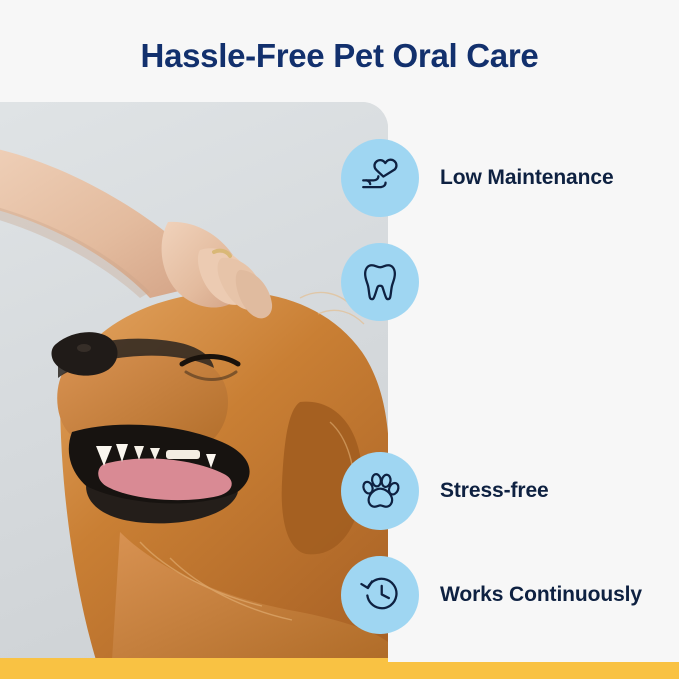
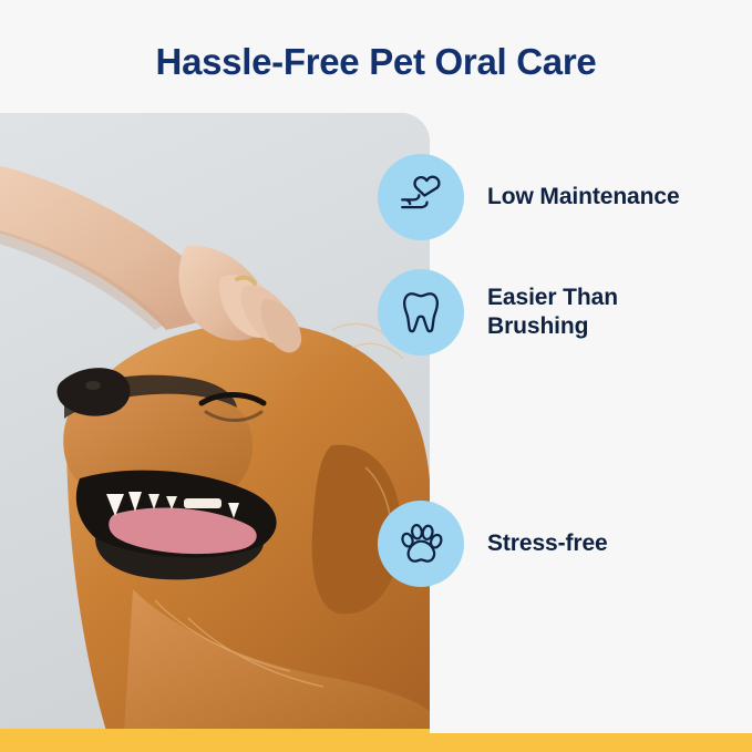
  Hassle-Free Pet Oral Care
  Low Maintenance
+ Easier Than Brushing
  Stress-free
- Works Continuously
